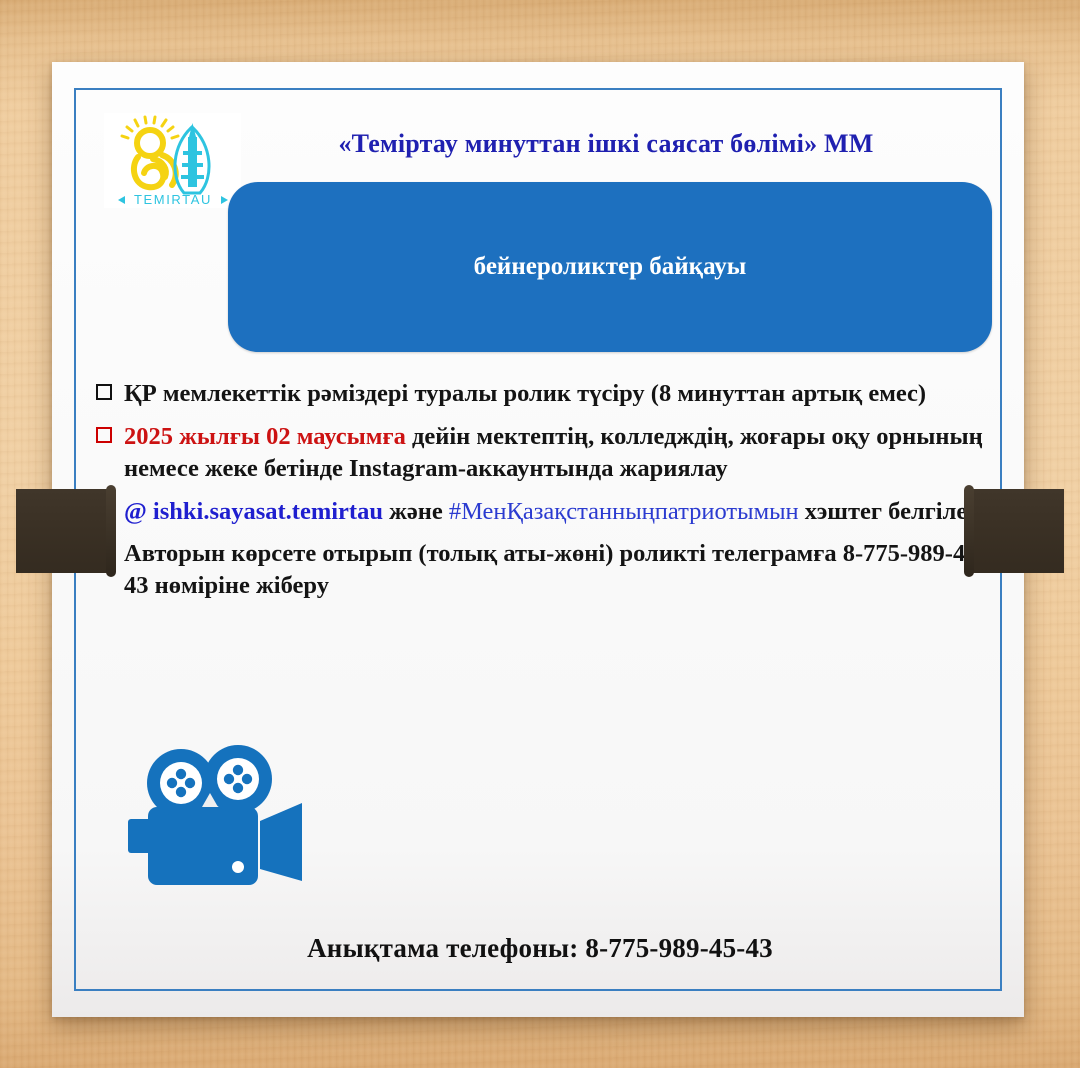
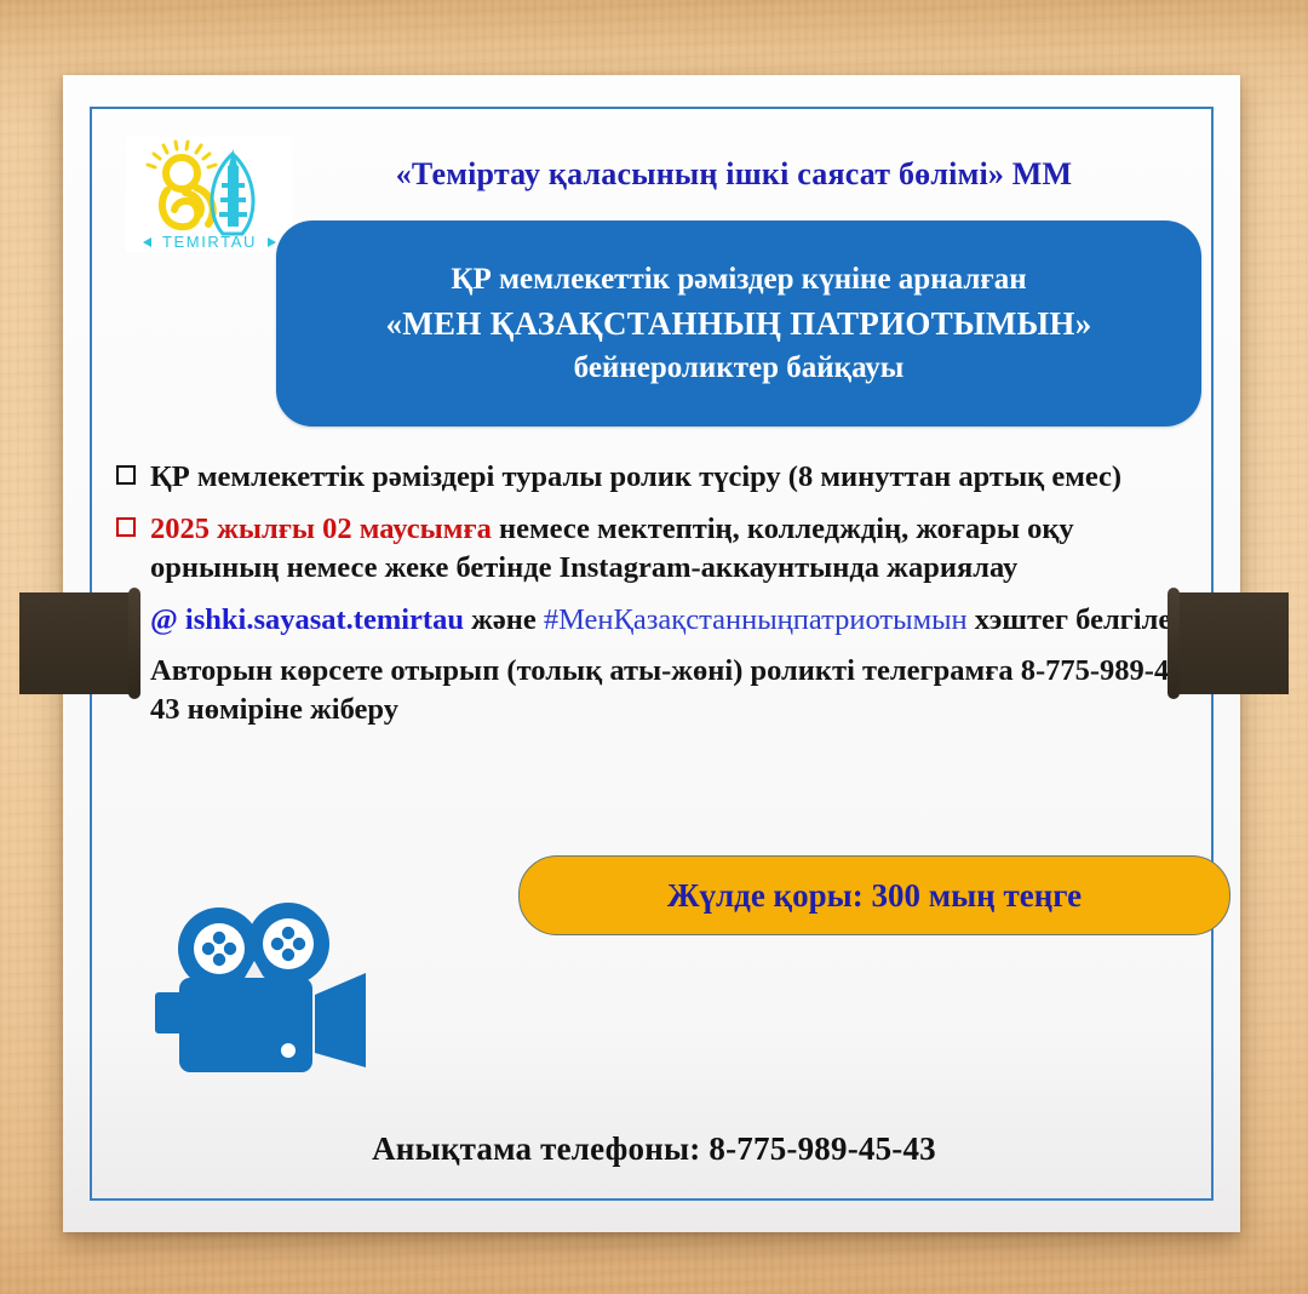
  TEMIRTAU
- «Теміртау минуттан ішкі саясат бөлімі» ММ
+ «Теміртау қаласының ішкі саясат бөлімі» ММ
+ ҚР мемлекеттік рәміздер күніне арналған
+ «МЕН ҚАЗАҚСТАННЫҢ ПАТРИОТЫМЫН»
  бейнероликтер байқауы
  ҚР мемлекеттік рәміздері туралы ролик түсіру (8 минуттан артық емес)
- 2025 жылғы 02 маусымға дейін мектептің, колледждің, жоғары оқу орнының немесе жеке бетінде Instagram-аккаунтында жариялау
+ 2025 жылғы 02 маусымға немесе мектептің, колледждің, жоғары оқу орнының немесе жеке бетінде Instagram-аккаунтында жариялау
  @ ishki.sayasat.temirtau және #МенҚазақстанныңпатриотымын хэштег белгіле
  Авторын көрсете отырып (толық аты-жөні) роликті телеграмға 8-775-989-443 нөміріне жіберу
+ Жүлде қоры: 300 мың теңге
  Анықтама телефоны: 8-775-989-45-43
